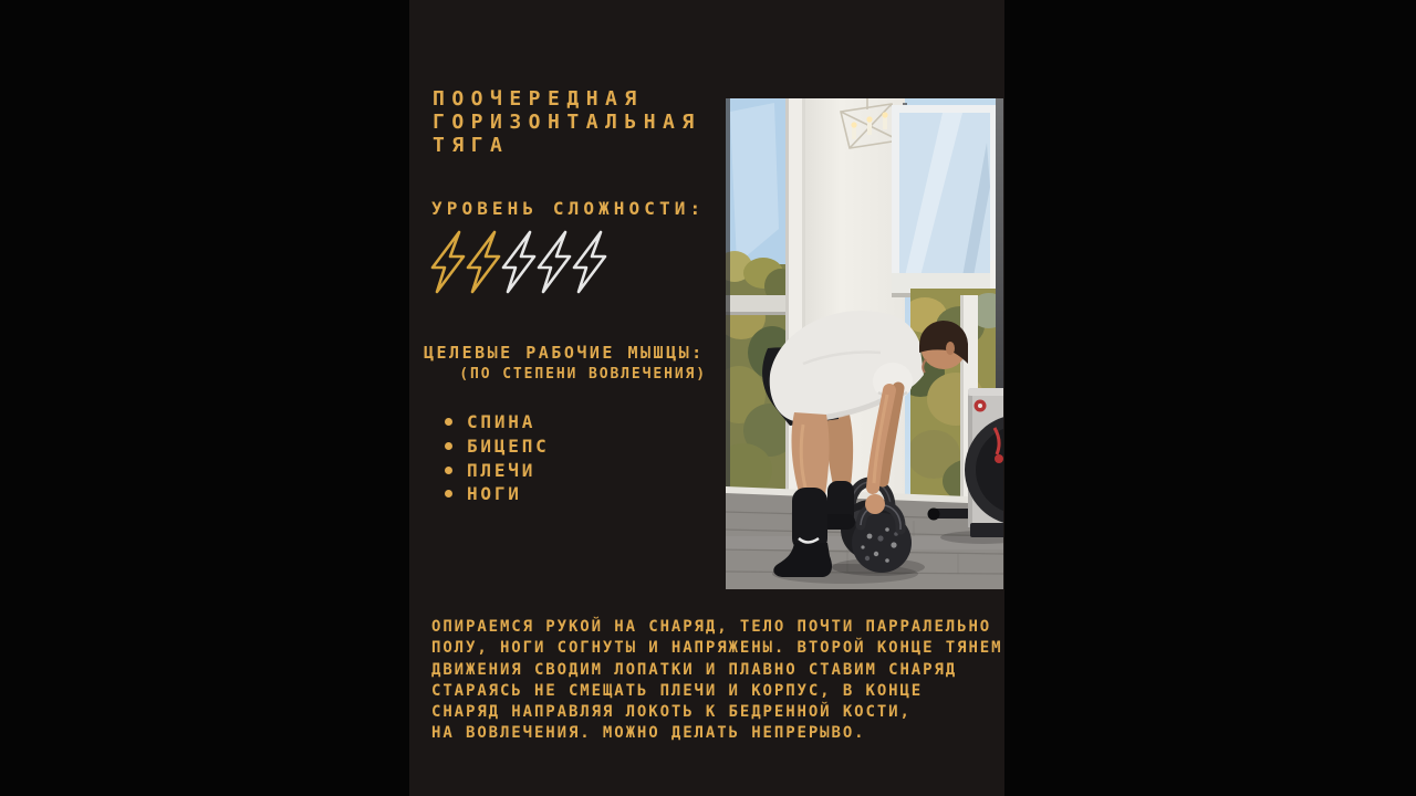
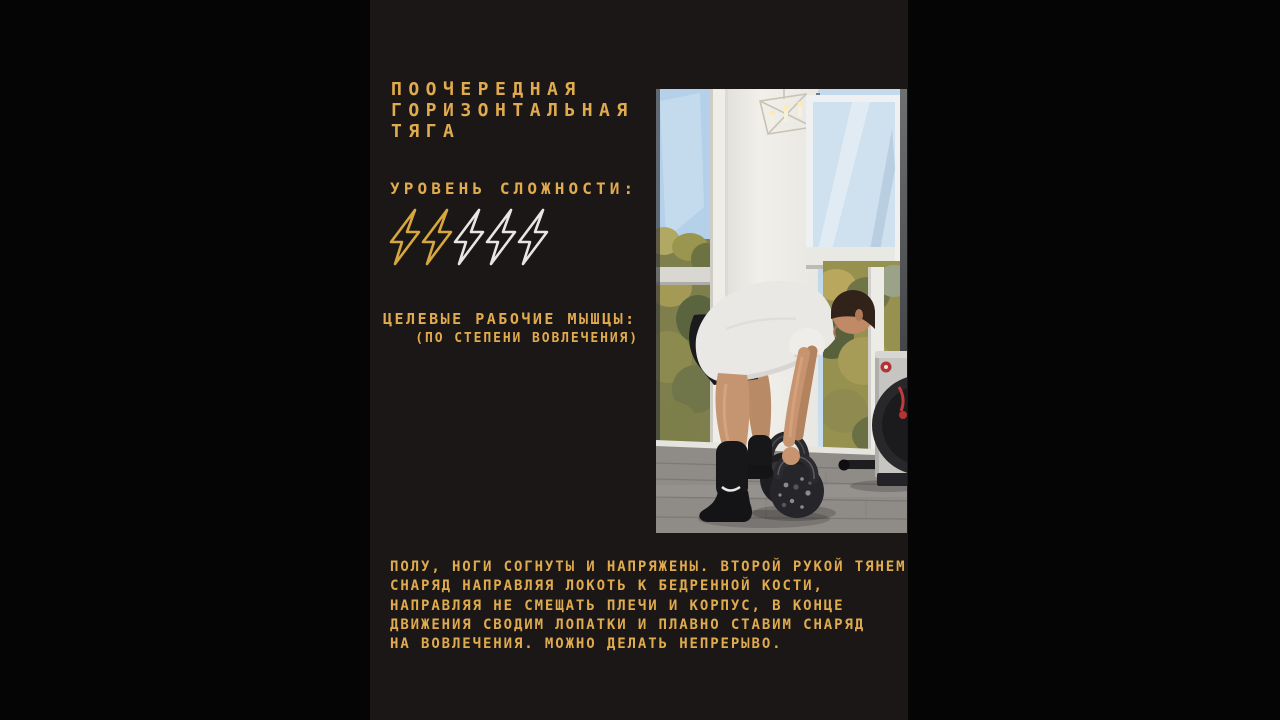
  ПООЧЕРЕДНАЯ
  ГОРИЗОНТАЛЬНАЯ
  ТЯГА
  УРОВЕНЬ СЛОЖНОСТИ:
  ЦЕЛЕВЫЕ РАБОЧИЕ МЫШЦЫ:
  (ПО СТЕПЕНИ ВОВЛЕЧЕНИЯ)
- СПИНА
- БИЦЕПС
- ПЛЕЧИ
- НОГИ
- ОПИРАЕМСЯ РУКОЙ НА СНАРЯД, ТЕЛО ПОЧТИ ПАРРАЛЕЛЬНО
- ПОЛУ, НОГИ СОГНУТЫ И НАПРЯЖЕНЫ. ВТОРОЙ КОНЦЕ ТЯНЕМ
+ ПОЛУ, НОГИ СОГНУТЫ И НАПРЯЖЕНЫ. ВТОРОЙ РУКОЙ ТЯНЕМ
- ДВИЖЕНИЯ СВОДИМ ЛОПАТКИ И ПЛАВНО СТАВИМ СНАРЯД
+ СНАРЯД НАПРАВЛЯЯ ЛОКОТЬ К БЕДРЕННОЙ КОСТИ,
- СТАРАЯСЬ НЕ СМЕЩАТЬ ПЛЕЧИ И КОРПУС, В КОНЦЕ
+ НАПРАВЛЯЯ НЕ СМЕЩАТЬ ПЛЕЧИ И КОРПУС, В КОНЦЕ
- СНАРЯД НАПРАВЛЯЯ ЛОКОТЬ К БЕДРЕННОЙ КОСТИ,
+ ДВИЖЕНИЯ СВОДИМ ЛОПАТКИ И ПЛАВНО СТАВИМ СНАРЯД
  НА ВОВЛЕЧЕНИЯ. МОЖНО ДЕЛАТЬ НЕПРЕРЫВО.
